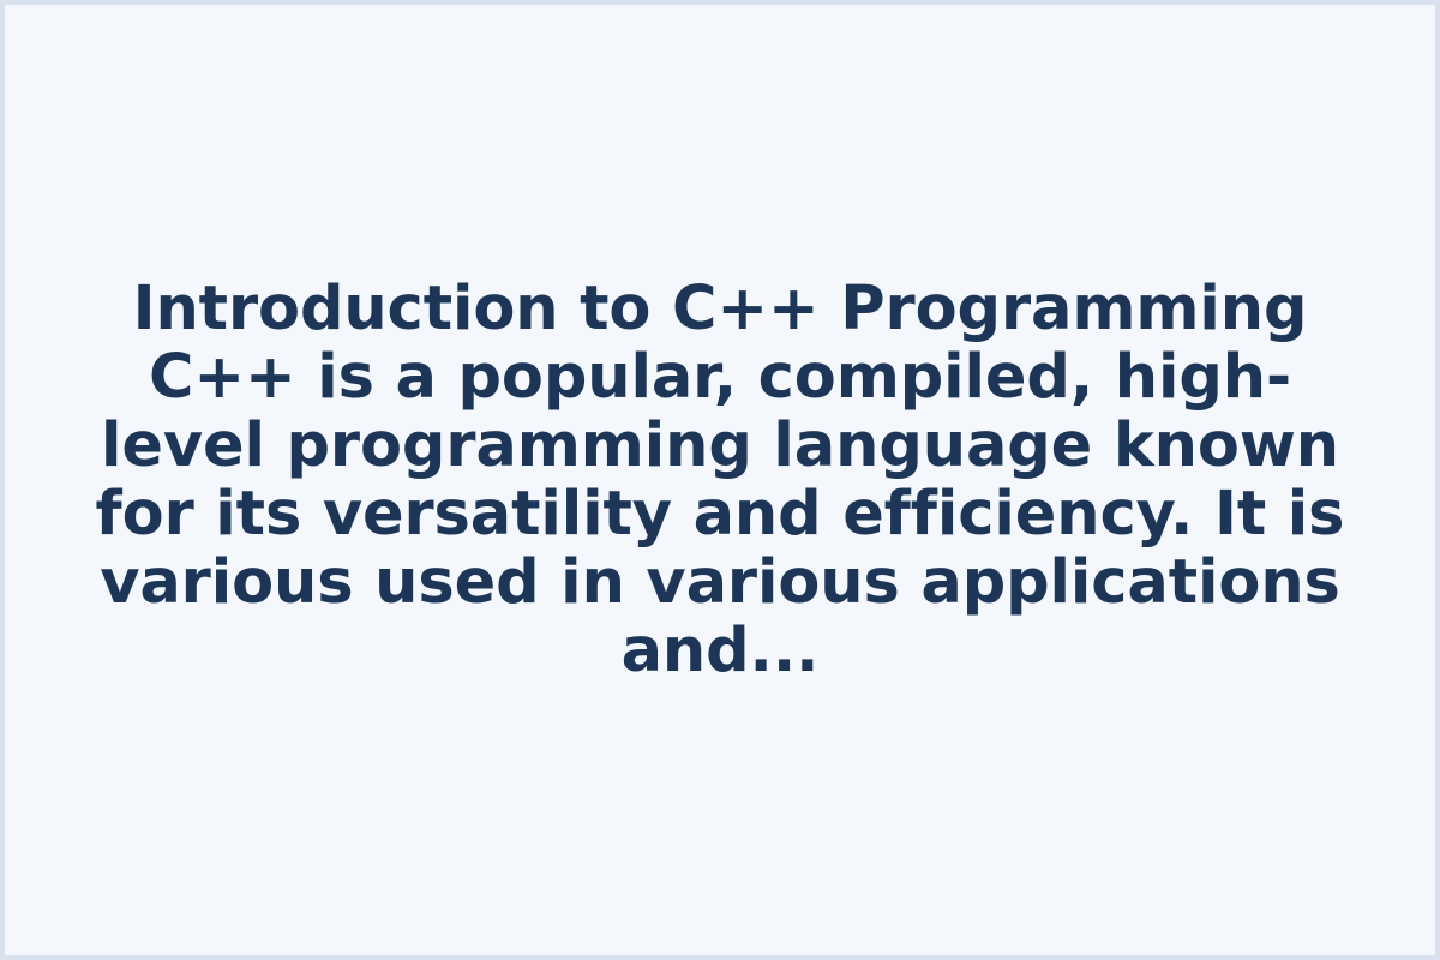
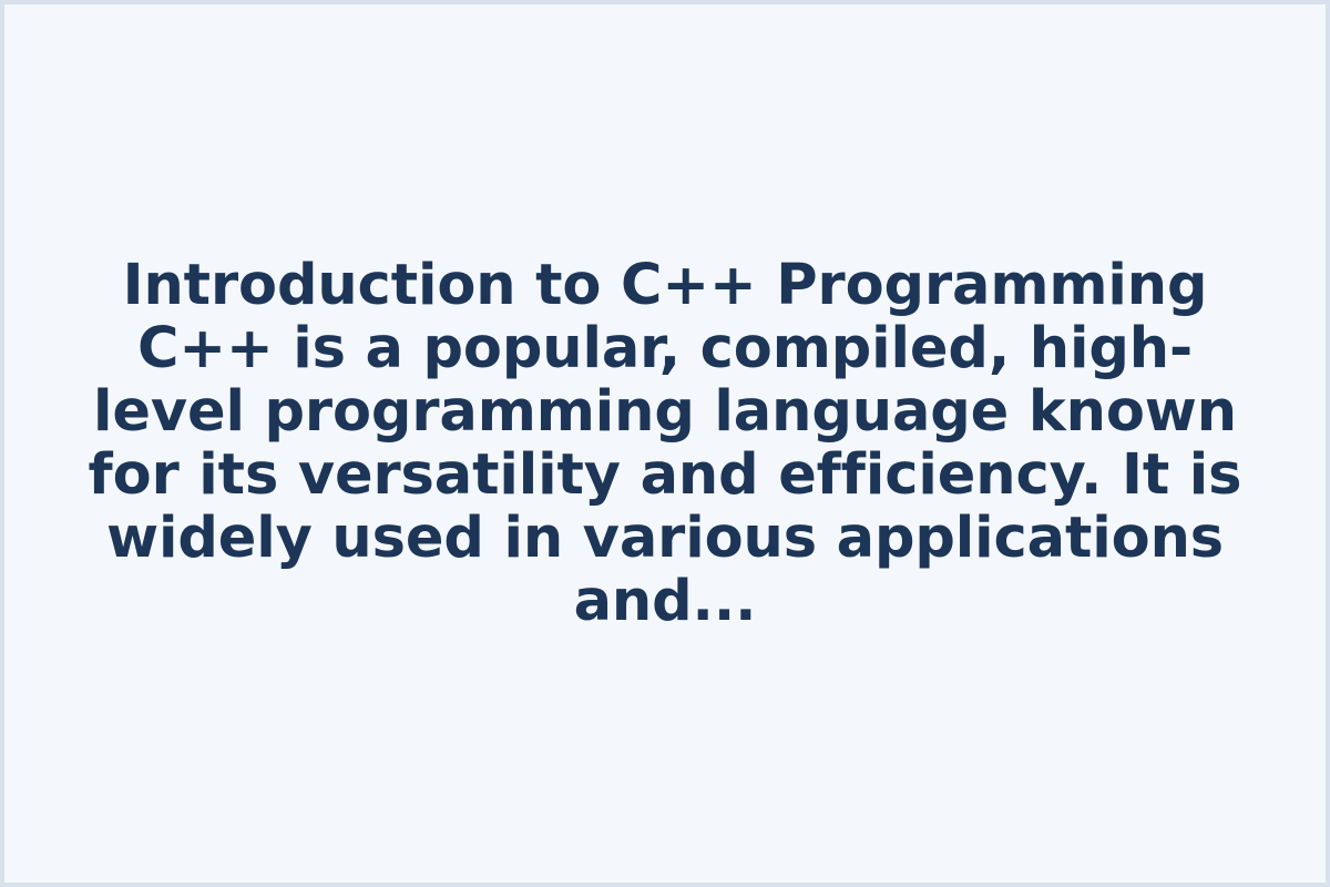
- Introduction to C++ Programming C++ is a popular, compiled, high-level programming language known for its versatility and efficiency. It is various used in various applications and...
+ Introduction to C++ Programming C++ is a popular, compiled, high-level programming language known for its versatility and efficiency. It is widely used in various applications and...
